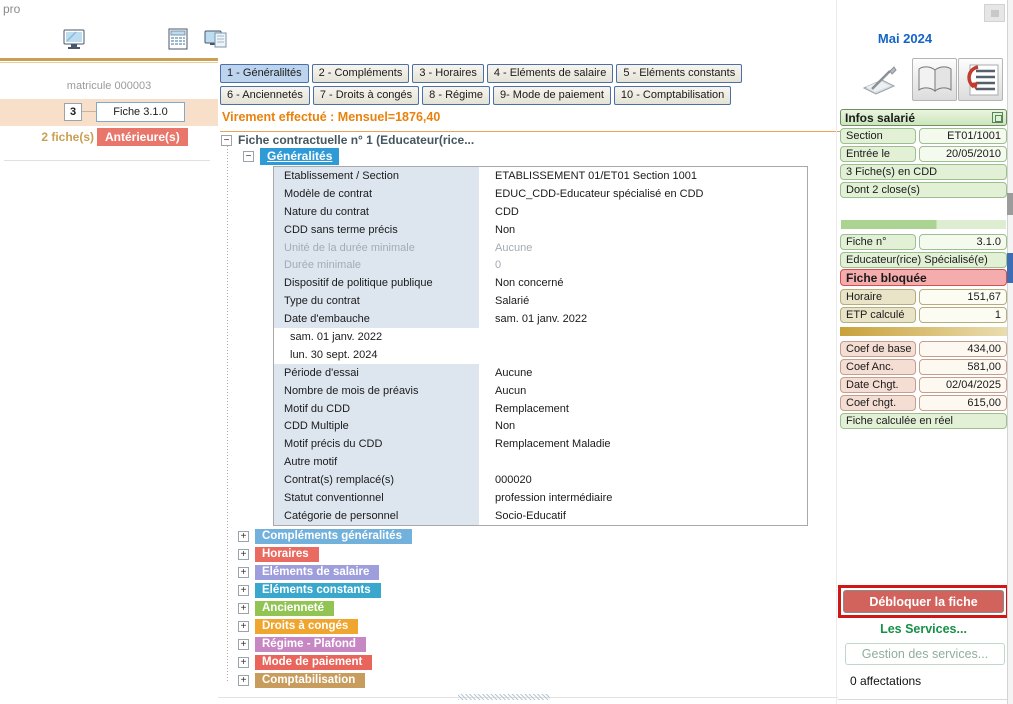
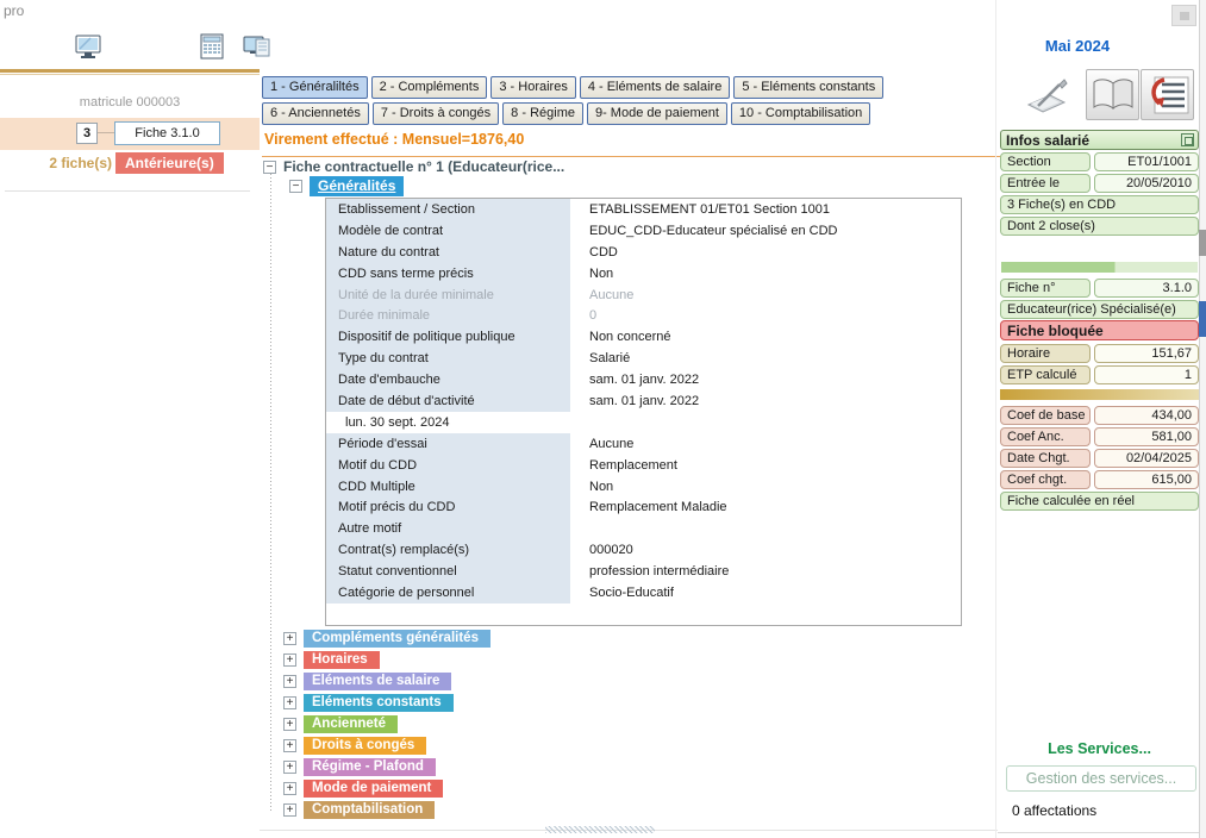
  pro
  matricule 000003
  3
  Fiche 3.1.0
  2 fiche(s)
  Antérieure(s)
  1 - Généraliltés
  2 - Compléments
  3 - Horaires
  4 - Eléments de salaire
  5 - Eléments constants
  6 - Anciennetés
  7 - Droits à congés
  8 - Régime
  9- Mode de paiement
  10 - Comptabilisation
  Virement effectué : Mensuel=1876,40
  −
  Fiche contractuelle n° 1 (Educateur(rice...
  −
  Généralités
  Etablissement / Section
  ETABLISSEMENT 01/ET01 Section 1001
  Modèle de contrat
  EDUC_CDD-Educateur spécialisé en CDD
  Nature du contrat
  CDD
  CDD sans terme précis
  Non
  Unité de la durée minimale
  Aucune
  Durée minimale
  0
  Dispositif de politique publique
  Non concerné
  Type du contrat
  Salarié
  Date d'embauche
  sam. 01 janv. 2022
+ Date de début d'activité
  sam. 01 janv. 2022
  lun. 30 sept. 2024
  Période d'essai
  Aucune
- Nombre de mois de préavis
- Aucun
  Motif du CDD
  Remplacement
  CDD Multiple
  Non
  Motif précis du CDD
  Remplacement Maladie
  Autre motif
  Contrat(s) remplacé(s)
  000020
  Statut conventionnel
  profession intermédiaire
  Catégorie de personnel
  Socio-Educatif
  +
  Compléments généralités
  +
  Horaires
  +
  Eléments de salaire
  +
  Eléments constants
  +
  Ancienneté
  +
  Droits à congés
  +
  Régime - Plafond
  +
  Mode de paiement
  +
  Comptabilisation
  Mai 2024
  Infos salarié
  Section
  ET01/1001
  Entrée le
  20/05/2010
  3 Fiche(s) en CDD
  Dont 2 close(s)
  Fiche n°
  3.1.0
  Educateur(rice) Spécialisé(e)
  Fiche bloquée
  Horaire
  151,67
  ETP calculé
  1
  Coef de base
  434,00
  Coef Anc.
  581,00
  Date Chgt.
  02/04/2025
  Coef chgt.
  615,00
  Fiche calculée en réel
- Débloquer la fiche
  Les Services...
  Gestion des services...
  0 affectations
